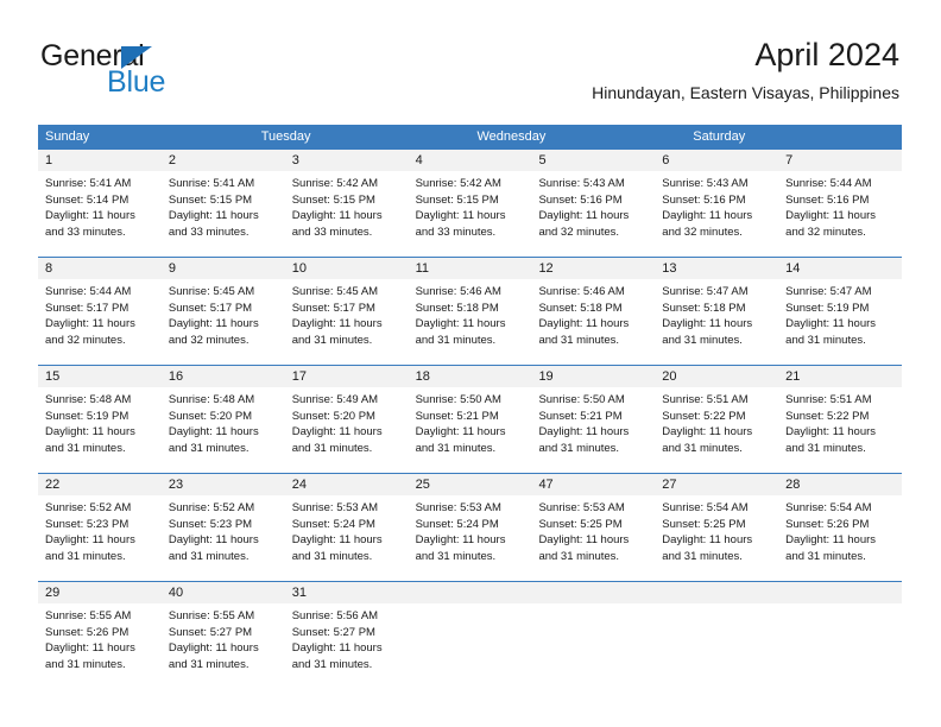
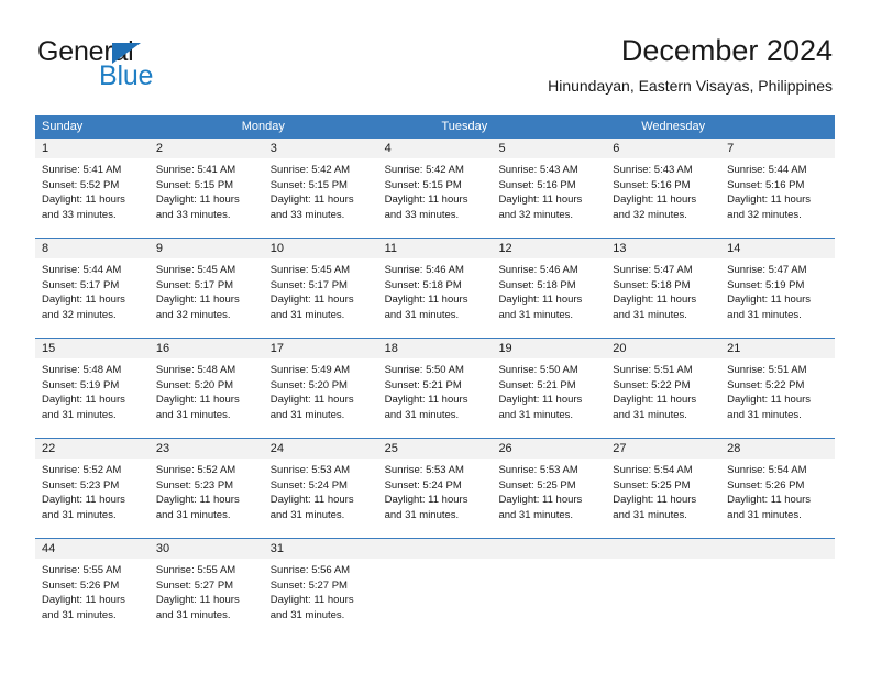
  General
  Blue
- April 2024
+ December 2024
  Hinundayan, Eastern Visayas, Philippines
  Sunday
+ Monday
  Tuesday
  Wednesday
- Saturday
  1
  Sunrise: 5:41 AM
- Sunset: 5:14 PM
+ Sunset: 5:52 PM
  Daylight: 11 hours and 33 minutes.
  2
  Sunrise: 5:41 AM
  Sunset: 5:15 PM
  Daylight: 11 hours and 33 minutes.
  3
  Sunrise: 5:42 AM
  Sunset: 5:15 PM
  Daylight: 11 hours and 33 minutes.
  4
  Sunrise: 5:42 AM
  Sunset: 5:15 PM
  Daylight: 11 hours and 33 minutes.
  5
  Sunrise: 5:43 AM
  Sunset: 5:16 PM
  Daylight: 11 hours and 32 minutes.
  6
  Sunrise: 5:43 AM
  Sunset: 5:16 PM
  Daylight: 11 hours and 32 minutes.
  7
  Sunrise: 5:44 AM
  Sunset: 5:16 PM
  Daylight: 11 hours and 32 minutes.
  8
  Sunrise: 5:44 AM
  Sunset: 5:17 PM
  Daylight: 11 hours and 32 minutes.
  9
  Sunrise: 5:45 AM
  Sunset: 5:17 PM
  Daylight: 11 hours and 32 minutes.
  10
  Sunrise: 5:45 AM
  Sunset: 5:17 PM
  Daylight: 11 hours and 31 minutes.
  11
  Sunrise: 5:46 AM
  Sunset: 5:18 PM
  Daylight: 11 hours and 31 minutes.
  12
  Sunrise: 5:46 AM
  Sunset: 5:18 PM
  Daylight: 11 hours and 31 minutes.
  13
  Sunrise: 5:47 AM
  Sunset: 5:18 PM
  Daylight: 11 hours and 31 minutes.
  14
  Sunrise: 5:47 AM
  Sunset: 5:19 PM
  Daylight: 11 hours and 31 minutes.
  15
  Sunrise: 5:48 AM
  Sunset: 5:19 PM
  Daylight: 11 hours and 31 minutes.
  16
  Sunrise: 5:48 AM
  Sunset: 5:20 PM
  Daylight: 11 hours and 31 minutes.
  17
  Sunrise: 5:49 AM
  Sunset: 5:20 PM
  Daylight: 11 hours and 31 minutes.
  18
  Sunrise: 5:50 AM
  Sunset: 5:21 PM
  Daylight: 11 hours and 31 minutes.
  19
  Sunrise: 5:50 AM
  Sunset: 5:21 PM
  Daylight: 11 hours and 31 minutes.
  20
  Sunrise: 5:51 AM
  Sunset: 5:22 PM
  Daylight: 11 hours and 31 minutes.
  21
  Sunrise: 5:51 AM
  Sunset: 5:22 PM
  Daylight: 11 hours and 31 minutes.
  22
  Sunrise: 5:52 AM
  Sunset: 5:23 PM
  Daylight: 11 hours and 31 minutes.
  23
  Sunrise: 5:52 AM
  Sunset: 5:23 PM
  Daylight: 11 hours and 31 minutes.
  24
  Sunrise: 5:53 AM
  Sunset: 5:24 PM
  Daylight: 11 hours and 31 minutes.
  25
  Sunrise: 5:53 AM
  Sunset: 5:24 PM
  Daylight: 11 hours and 31 minutes.
- 47
+ 26
  Sunrise: 5:53 AM
  Sunset: 5:25 PM
  Daylight: 11 hours and 31 minutes.
  27
  Sunrise: 5:54 AM
  Sunset: 5:25 PM
  Daylight: 11 hours and 31 minutes.
  28
  Sunrise: 5:54 AM
  Sunset: 5:26 PM
  Daylight: 11 hours and 31 minutes.
- 29
+ 44
  Sunrise: 5:55 AM
  Sunset: 5:26 PM
  Daylight: 11 hours and 31 minutes.
- 40
+ 30
  Sunrise: 5:55 AM
  Sunset: 5:27 PM
  Daylight: 11 hours and 31 minutes.
  31
  Sunrise: 5:56 AM
  Sunset: 5:27 PM
  Daylight: 11 hours and 31 minutes.
